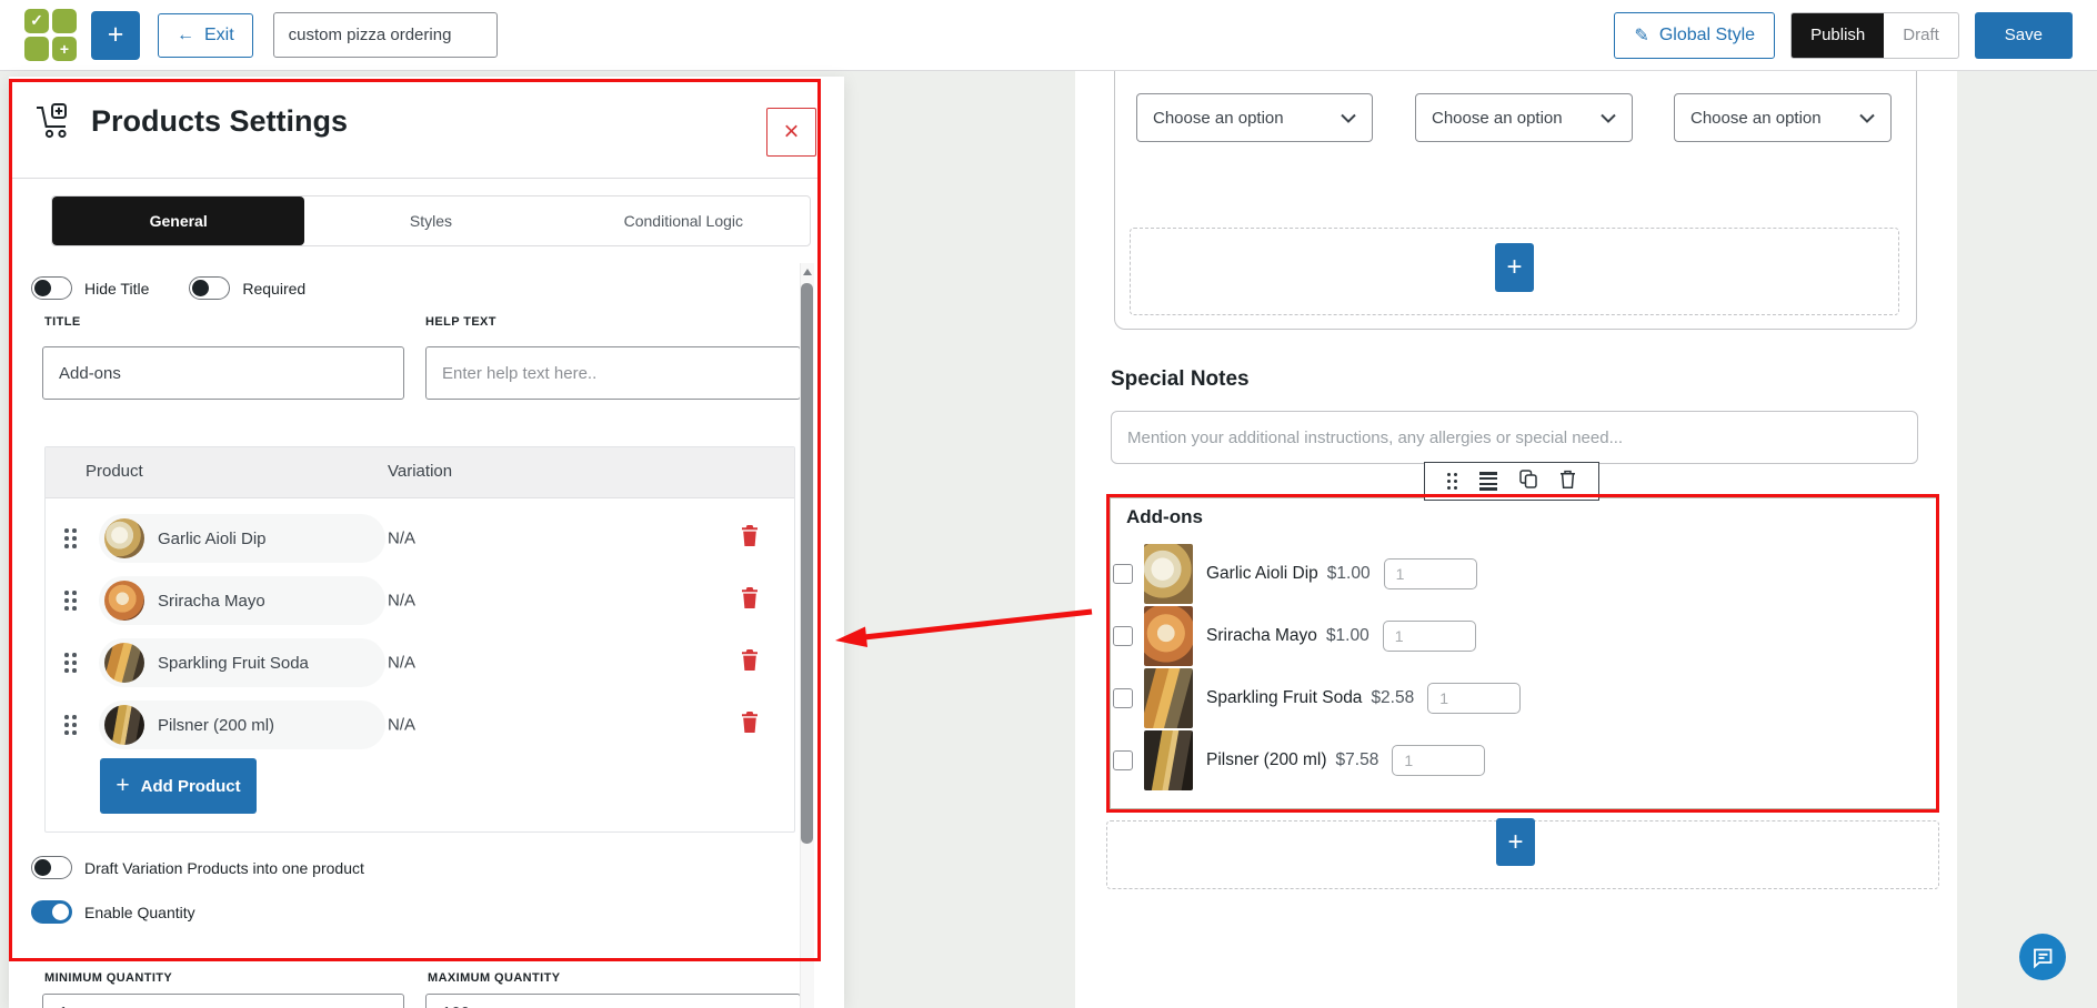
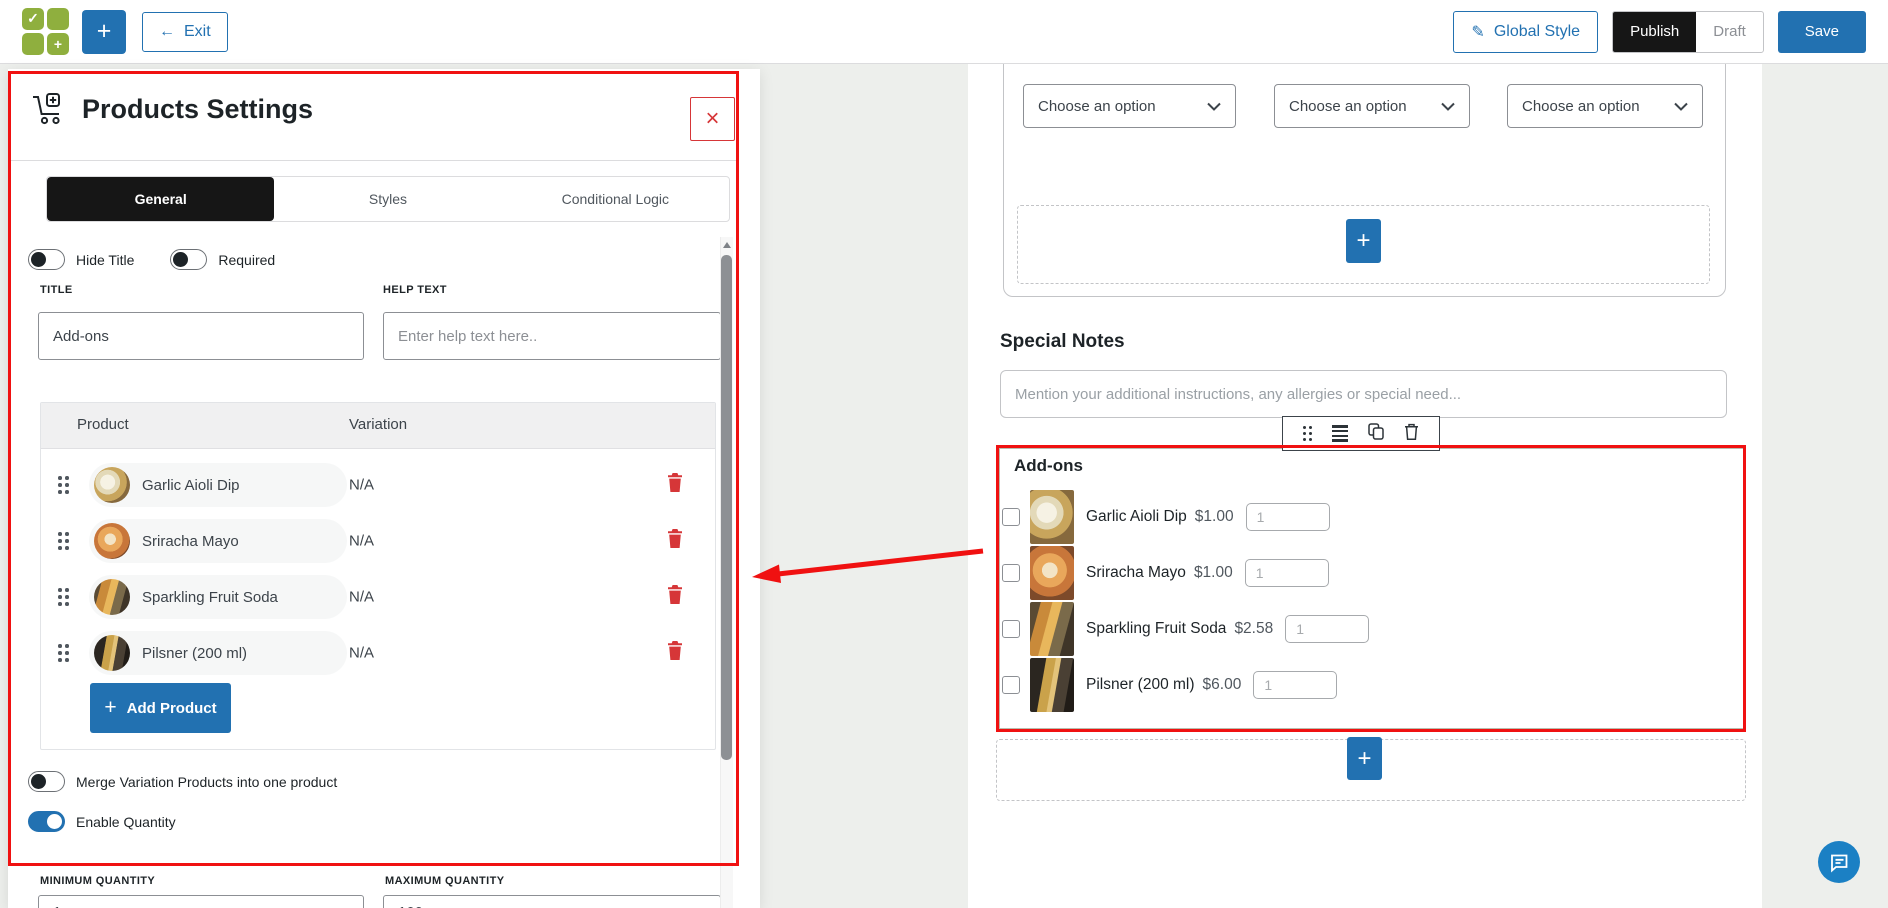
  Choose an option
  Choose an option
  Choose an option
  +
  Special Notes
  Mention your additional instructions, any allergies or special need...
  Add-ons
  Garlic Aioli Dip
  $1.00
  1
  Sriracha Mayo
  $1.00
  1
  Sparkling Fruit Soda
  $2.58
  1
  Pilsner (200 ml)
- $7.58
+ $6.00
  1
  +
  ✓
  +
  +
  ←
  Exit
- custom pizza ordering
  ✎
  Global Style
  Publish
  Draft
  Save
  Products Settings
  ×
  General
  Styles
  Conditional Logic
  Hide Title
  Required
  TITLE
  HELP TEXT
  Add-ons
  Enter help text here..
  Product
  Variation
  Garlic Aioli Dip
  N/A
  Sriracha Mayo
  N/A
  Sparkling Fruit Soda
  N/A
  Pilsner (200 ml)
  N/A
  +
  Add Product
- Draft Variation Products into one product
+ Merge Variation Products into one product
  Enable Quantity
  MINIMUM QUANTITY
  MAXIMUM QUANTITY
